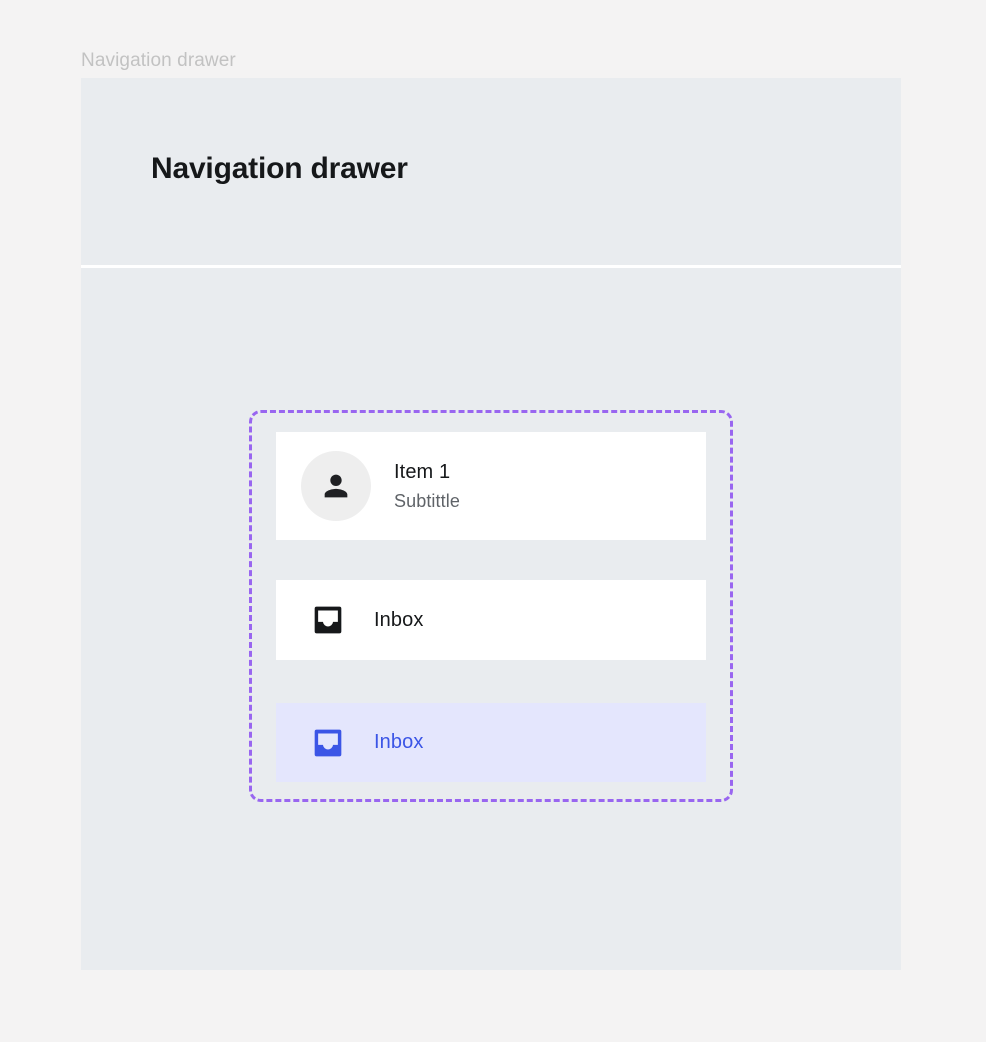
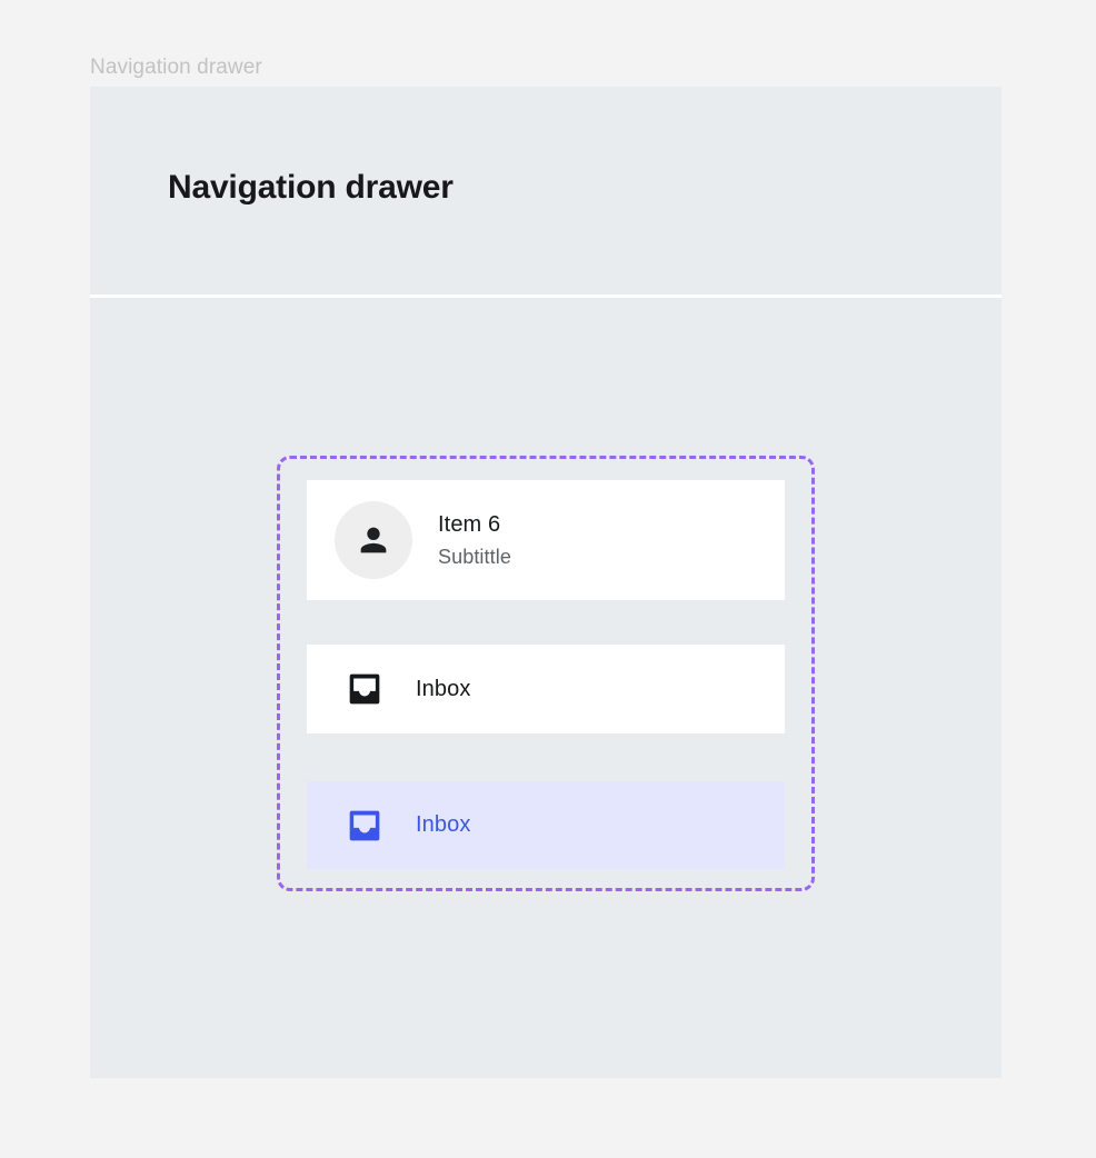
  Navigation drawer
  Navigation drawer
- Item 1
+ Item 6
  Subtittle
  Inbox
  Inbox
